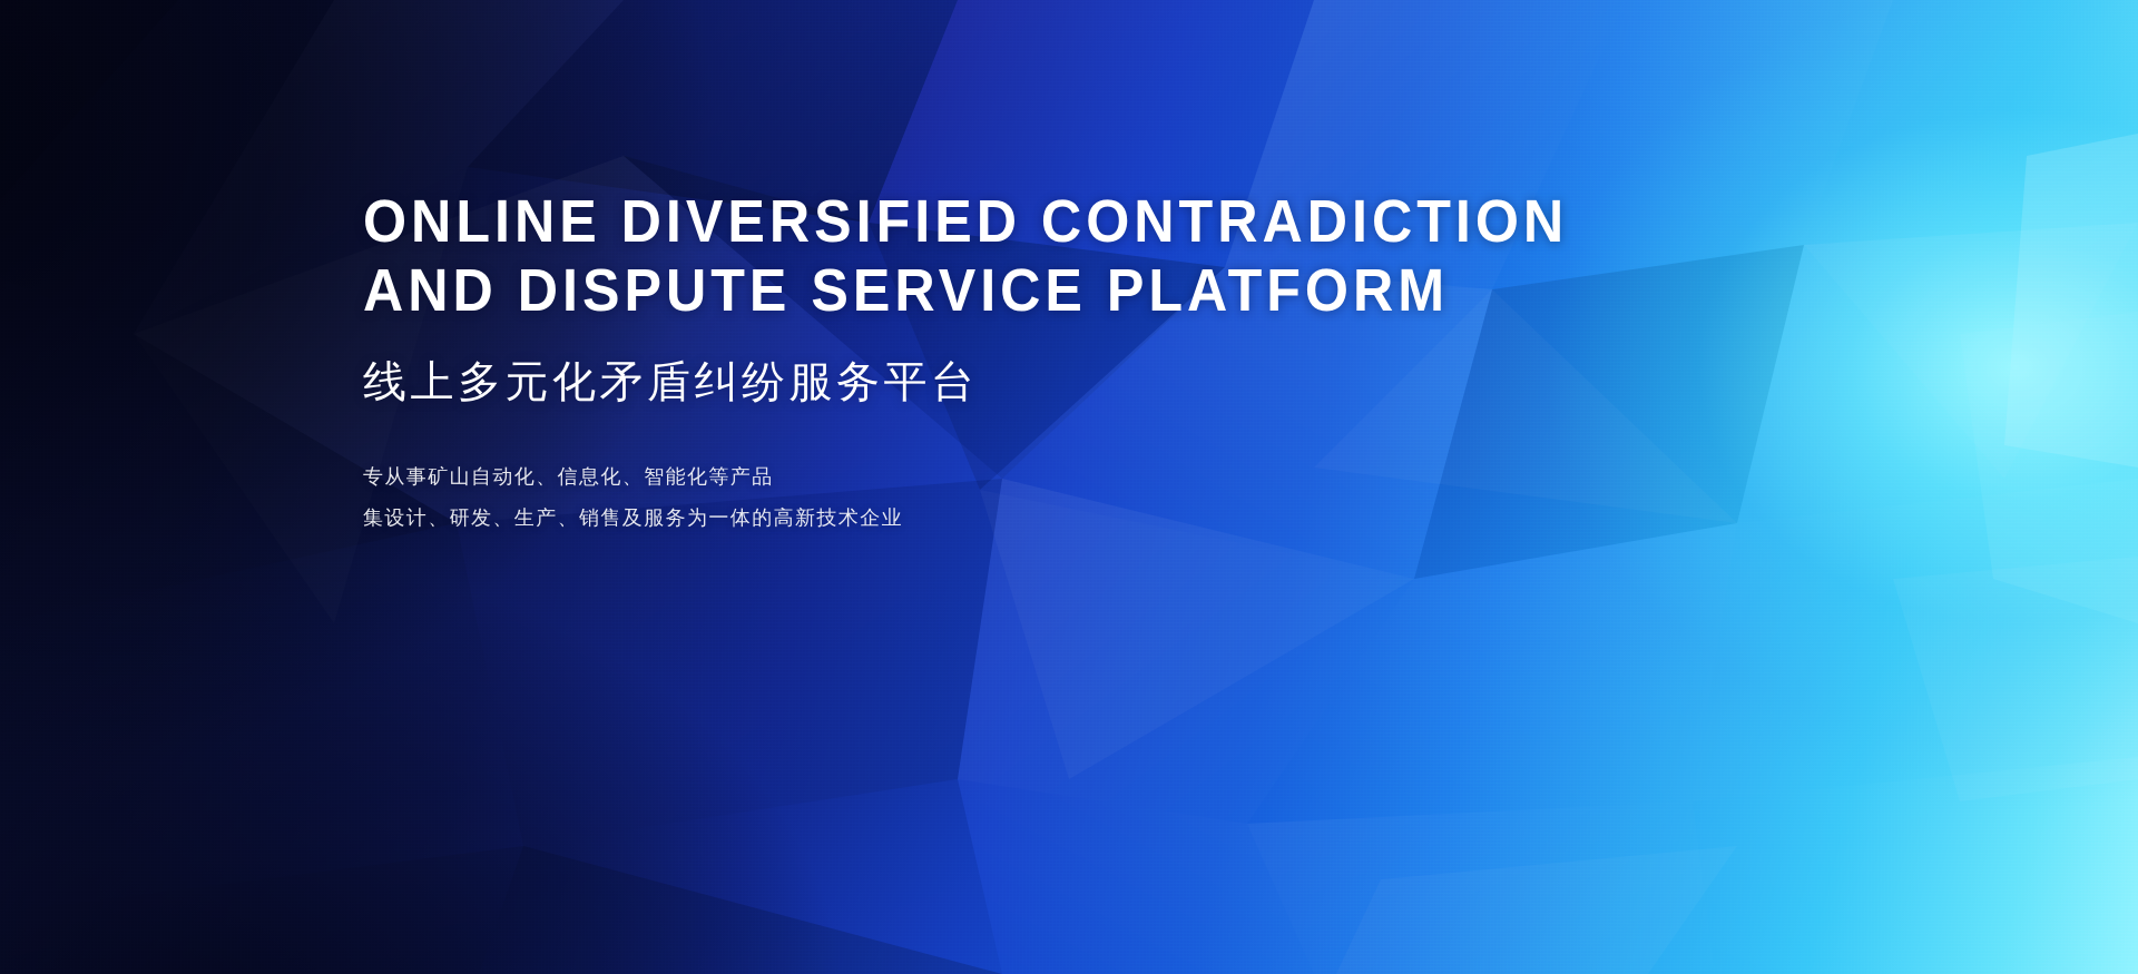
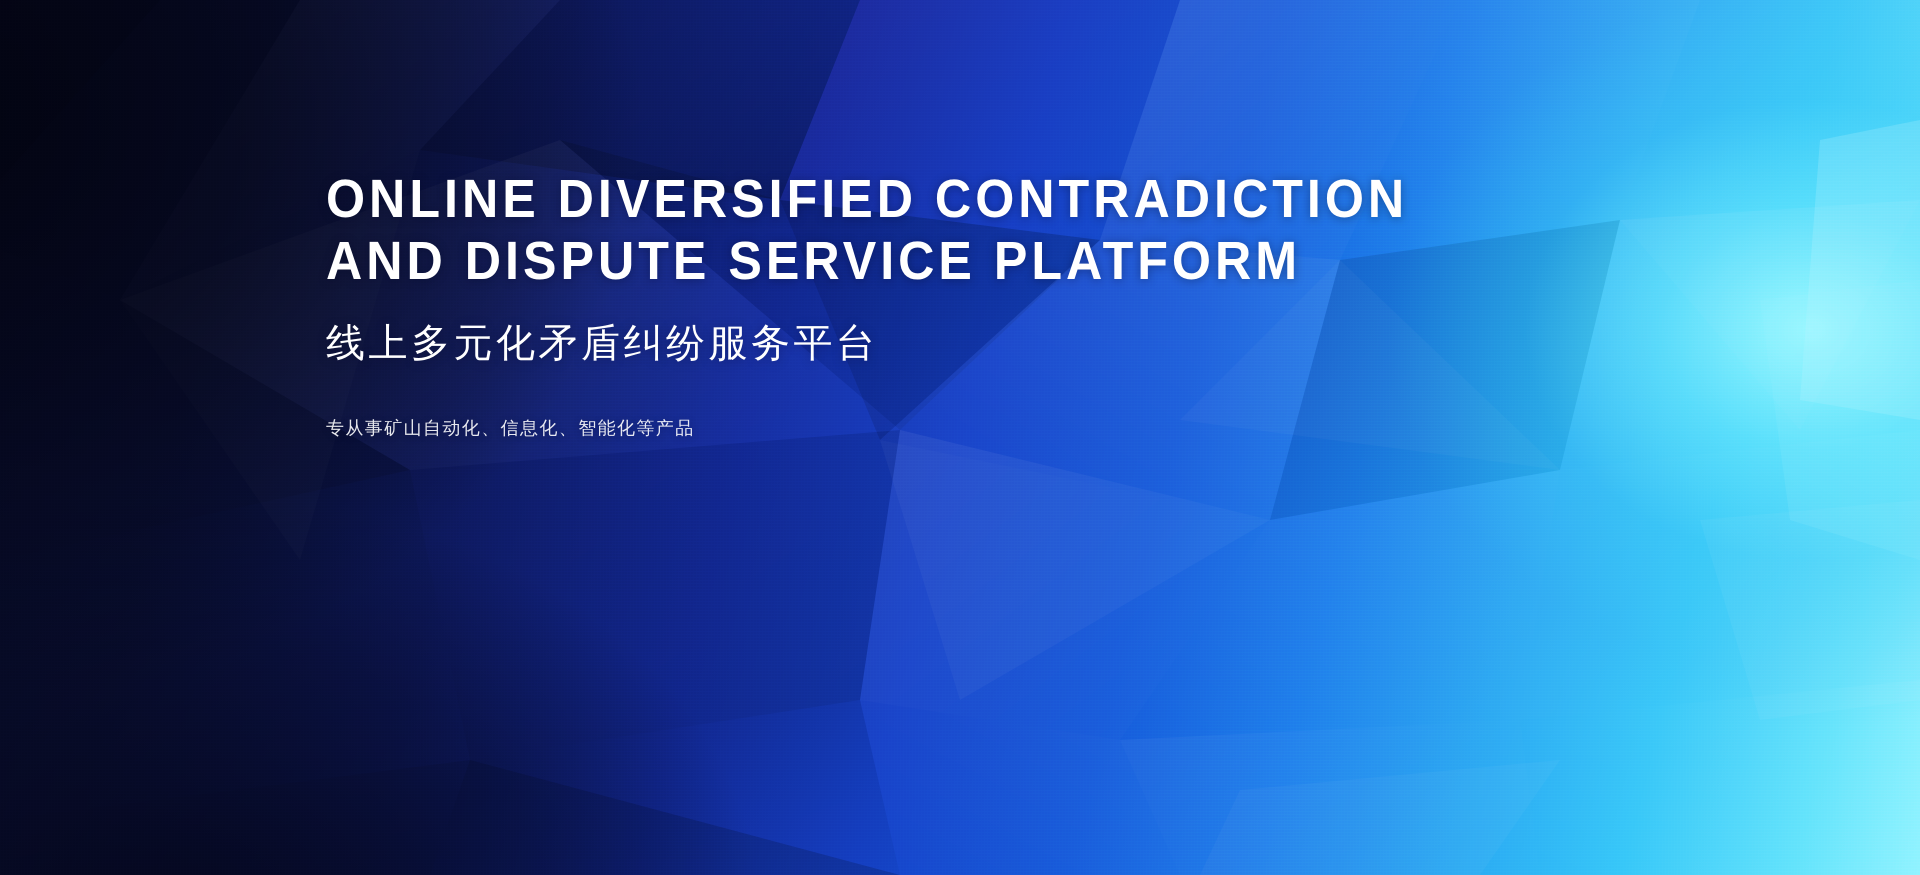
  ONLINE DIVERSIFIED CONTRADICTION
  AND DISPUTE SERVICE PLATFORM
  线上多元化矛盾纠纷服务平台
  专从事矿山自动化、信息化、智能化等产品
- 集设计、研发、生产、销售及服务为一体的高新技术企业
